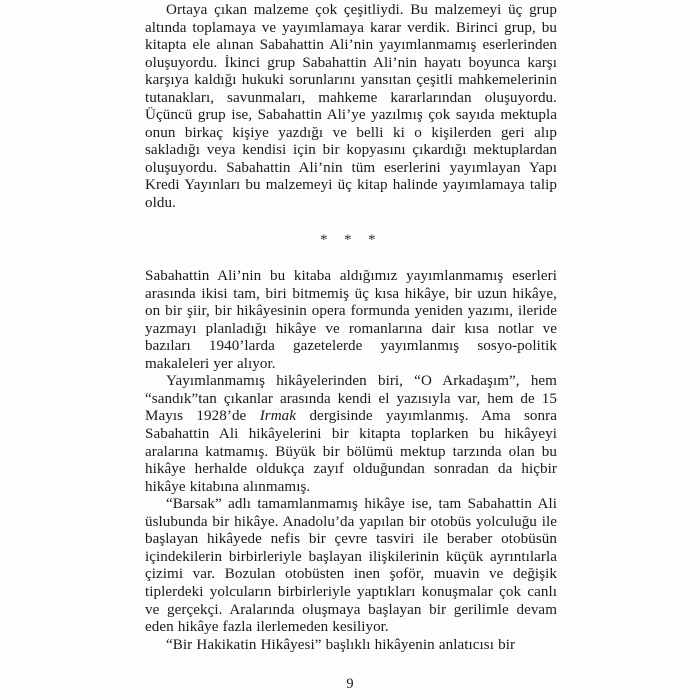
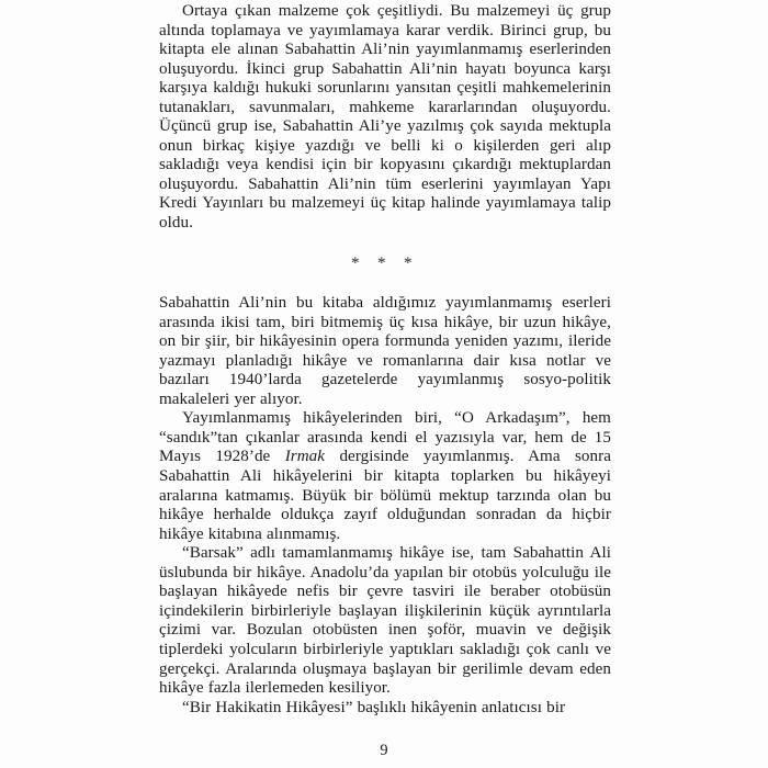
  Ortaya çıkan malzeme çok çeşitliydi. Bu malzemeyi üç grup altında toplamaya ve yayımlamaya karar verdik. Birinci grup, bu kitapta ele alınan Sabahattin Ali’nin yayımlanmamış eserlerinden oluşuyordu. İkinci grup Sabahattin Ali’nin hayatı boyunca karşı karşıya kaldığı hukuki sorunlarını yansıtan çeşitli mahkemelerinin tutanakları, savunmaları, mahkeme kararlarından oluşuyordu. Üçüncü grup ise, Sabahattin Ali’ye yazılmış çok sayıda mektupla onun birkaç kişiye yazdığı ve belli ki o kişilerden geri alıp sakladığı veya kendisi için bir kopyasını çıkardığı mektuplardan oluşuyordu. Sabahattin Ali’nin tüm eserlerini yayımlayan Yapı Kredi Yayınları bu malzemeyi üç kitap halinde yayımlamaya talip oldu.
  * * *
  Sabahattin Ali’nin bu kitaba aldığımız yayımlanmamış eserleri arasında ikisi tam, biri bitmemiş üç kısa hikâye, bir uzun hikâye, on bir şiir, bir hikâyesinin opera formunda yeniden yazımı, ileride yazmayı planladığı hikâye ve romanlarına dair kısa notlar ve bazıları 1940’larda gazetelerde yayımlanmış sosyo-politik makaleleri yer alıyor.
  Yayımlanmamış hikâyelerinden biri, “O Arkadaşım”, hem “sandık”tan çıkanlar arasında kendi el yazısıyla var, hem de 15 Mayıs 1928’de Irmak dergisinde yayımlanmış. Ama sonra Sabahattin Ali hikâyelerini bir kitapta toplarken bu hikâyeyi aralarına katmamış. Büyük bir bölümü mektup tarzında olan bu hikâye herhalde oldukça zayıf olduğundan sonradan da hiçbir hikâye kitabına alınmamış.
- “Barsak” adlı tamamlanmamış hikâye ise, tam Sabahattin Ali üslubunda bir hikâye. Anadolu’da yapılan bir otobüs yolculuğu ile başlayan hikâyede nefis bir çevre tasviri ile beraber otobüsün içindekilerin birbirleriyle başlayan ilişkilerinin küçük ayrıntılarla çizimi var. Bozulan otobüsten inen şoför, muavin ve değişik tiplerdeki yolcuların birbirleriyle yaptıkları konuşmalar çok canlı ve gerçekçi. Aralarında oluşmaya başlayan bir gerilimle devam eden hikâye fazla ilerlemeden kesiliyor.
+ “Barsak” adlı tamamlanmamış hikâye ise, tam Sabahattin Ali üslubunda bir hikâye. Anadolu’da yapılan bir otobüs yolculuğu ile başlayan hikâyede nefis bir çevre tasviri ile beraber otobüsün içindekilerin birbirleriyle başlayan ilişkilerinin küçük ayrıntılarla çizimi var. Bozulan otobüsten inen şoför, muavin ve değişik tiplerdeki yolcuların birbirleriyle yaptıkları sakladığı çok canlı ve gerçekçi. Aralarında oluşmaya başlayan bir gerilimle devam eden hikâye fazla ilerlemeden kesiliyor.
  “Bir Hakikatin Hikâyesi” başlıklı hikâyenin anlatıcısı bir
  9
